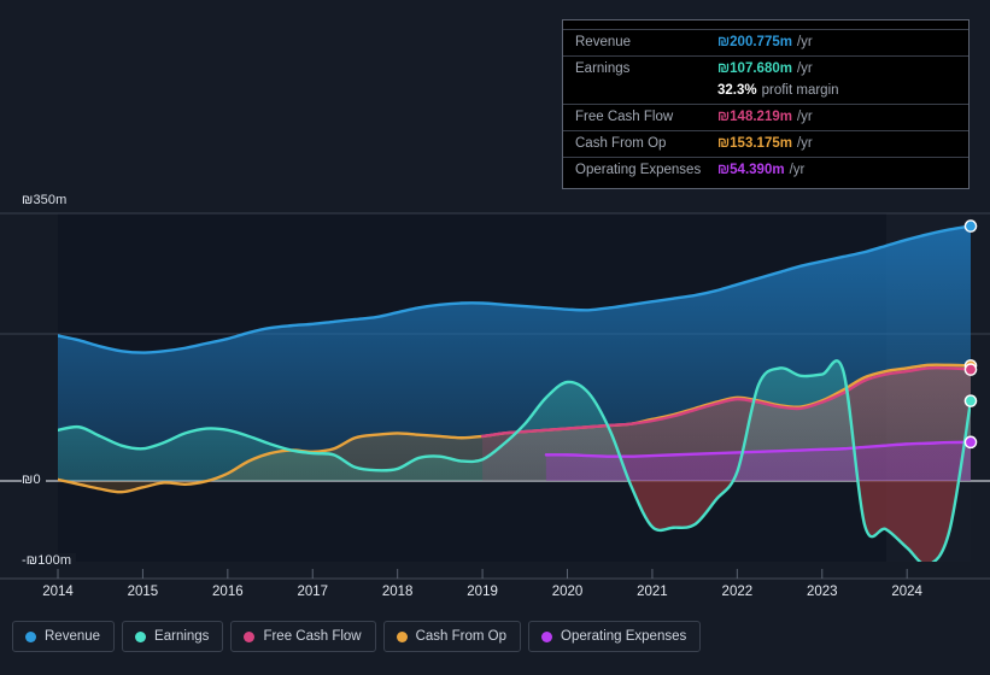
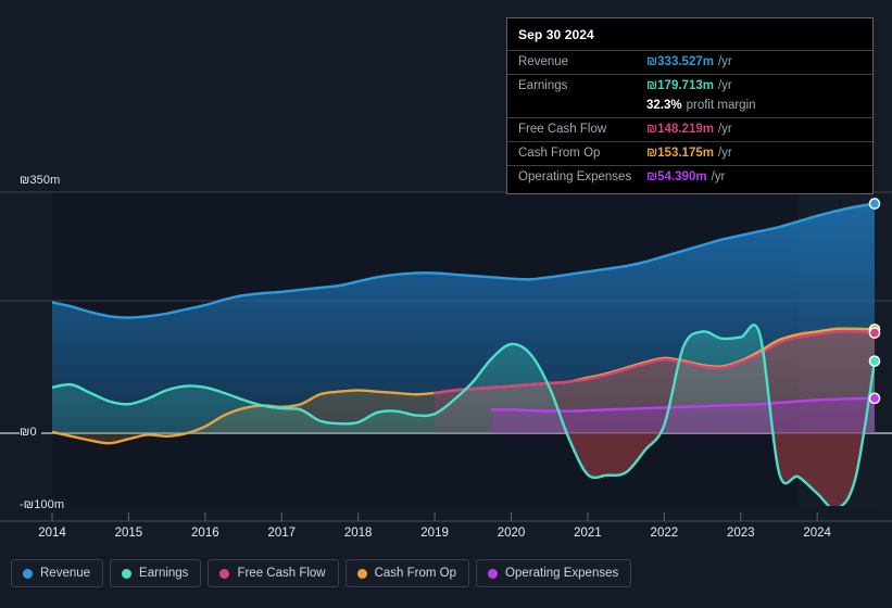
  ₪350m
  ₪0
  -₪100m
  2014
  2015
  2016
  2017
  2018
  2019
  2020
  2021
  2022
  2023
  2024
+ Sep 30 2024
  Revenue
- ₪200.775m
+ ₪333.527m
  /yr
  Earnings
- ₪107.680m
+ ₪179.713m
  /yr
  32.3%
  profit margin
  Free Cash Flow
  ₪148.219m
  /yr
  Cash From Op
  ₪153.175m
  /yr
  Operating Expenses
  ₪54.390m
  /yr
  Revenue
  Earnings
  Free Cash Flow
  Cash From Op
  Operating Expenses
